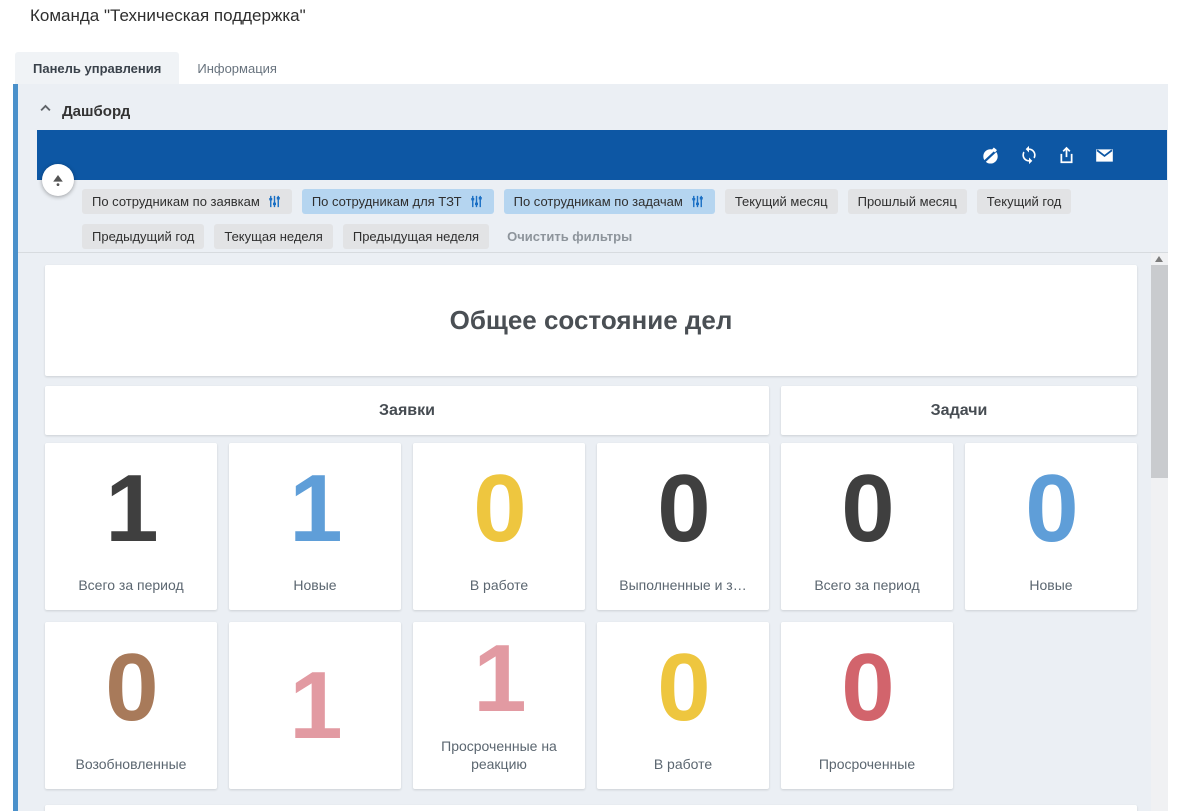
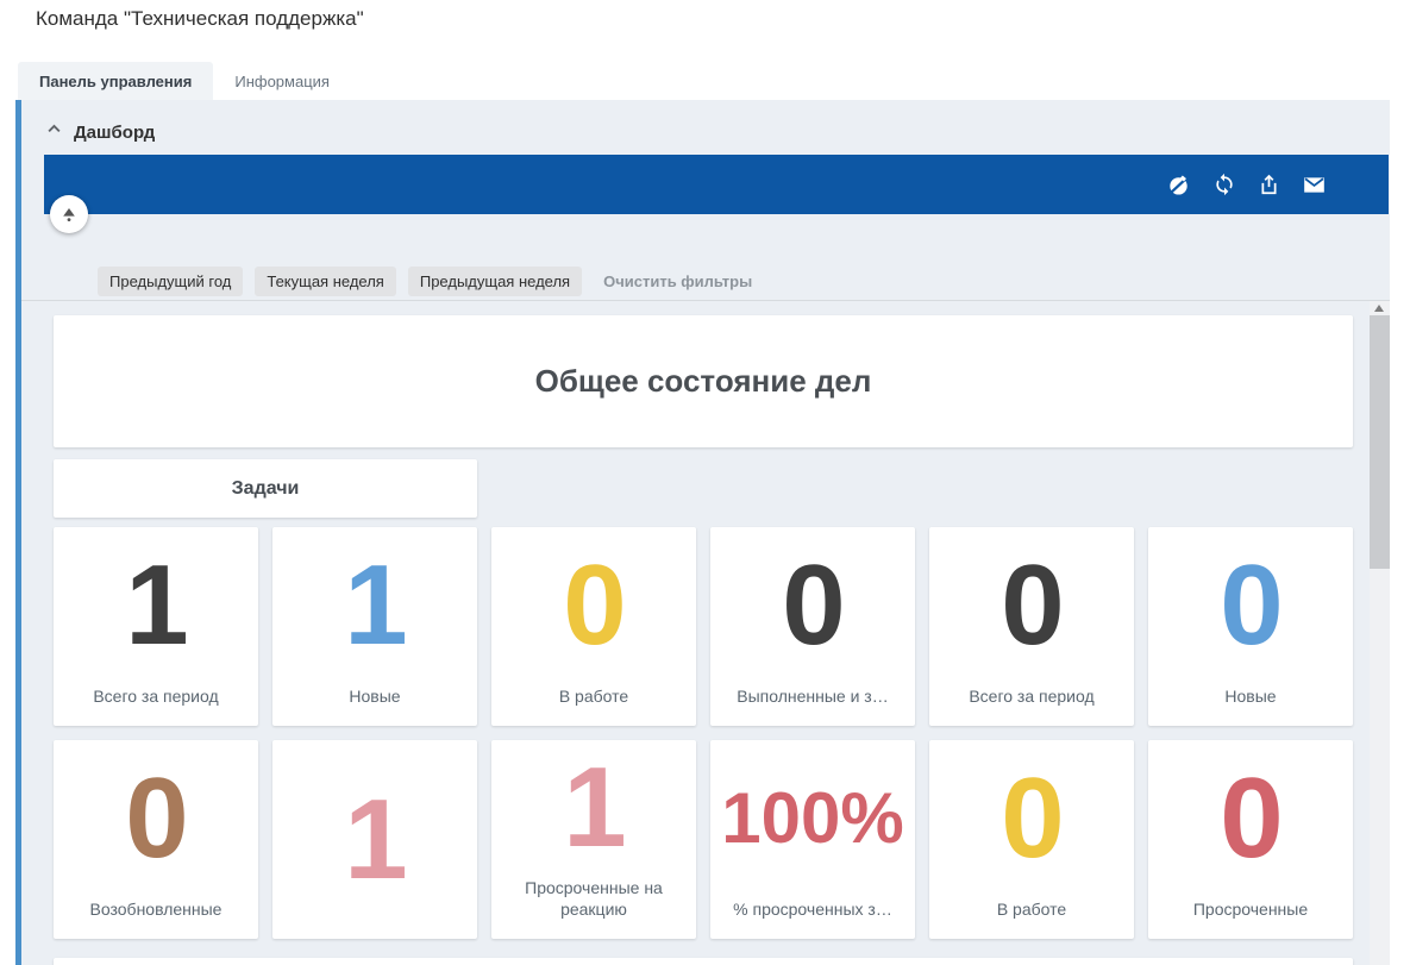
  Команда "Техническая поддержка"
  Панель управления
  Информация
  Дашборд
- По сотрудникам по заявкам
- По сотрудникам для ТЗТ
- По сотрудникам по задачам
- Текущий месяц
- Прошлый месяц
- Текущий год
  Предыдущий год
  Текущая неделя
  Предыдущая неделя
  Очистить фильтры
  Общее состояние дел
- Заявки
  Задачи
  1
  Всего за период
  1
  Новые
  0
  В работе
  0
  Выполненные и з…
  0
  Всего за период
  0
  Новые
  0
  Возобновленные
  1
  1
  Просроченные на реакцию
+ 100%
+ % просроченных з…
  0
  В работе
  0
  Просроченные
